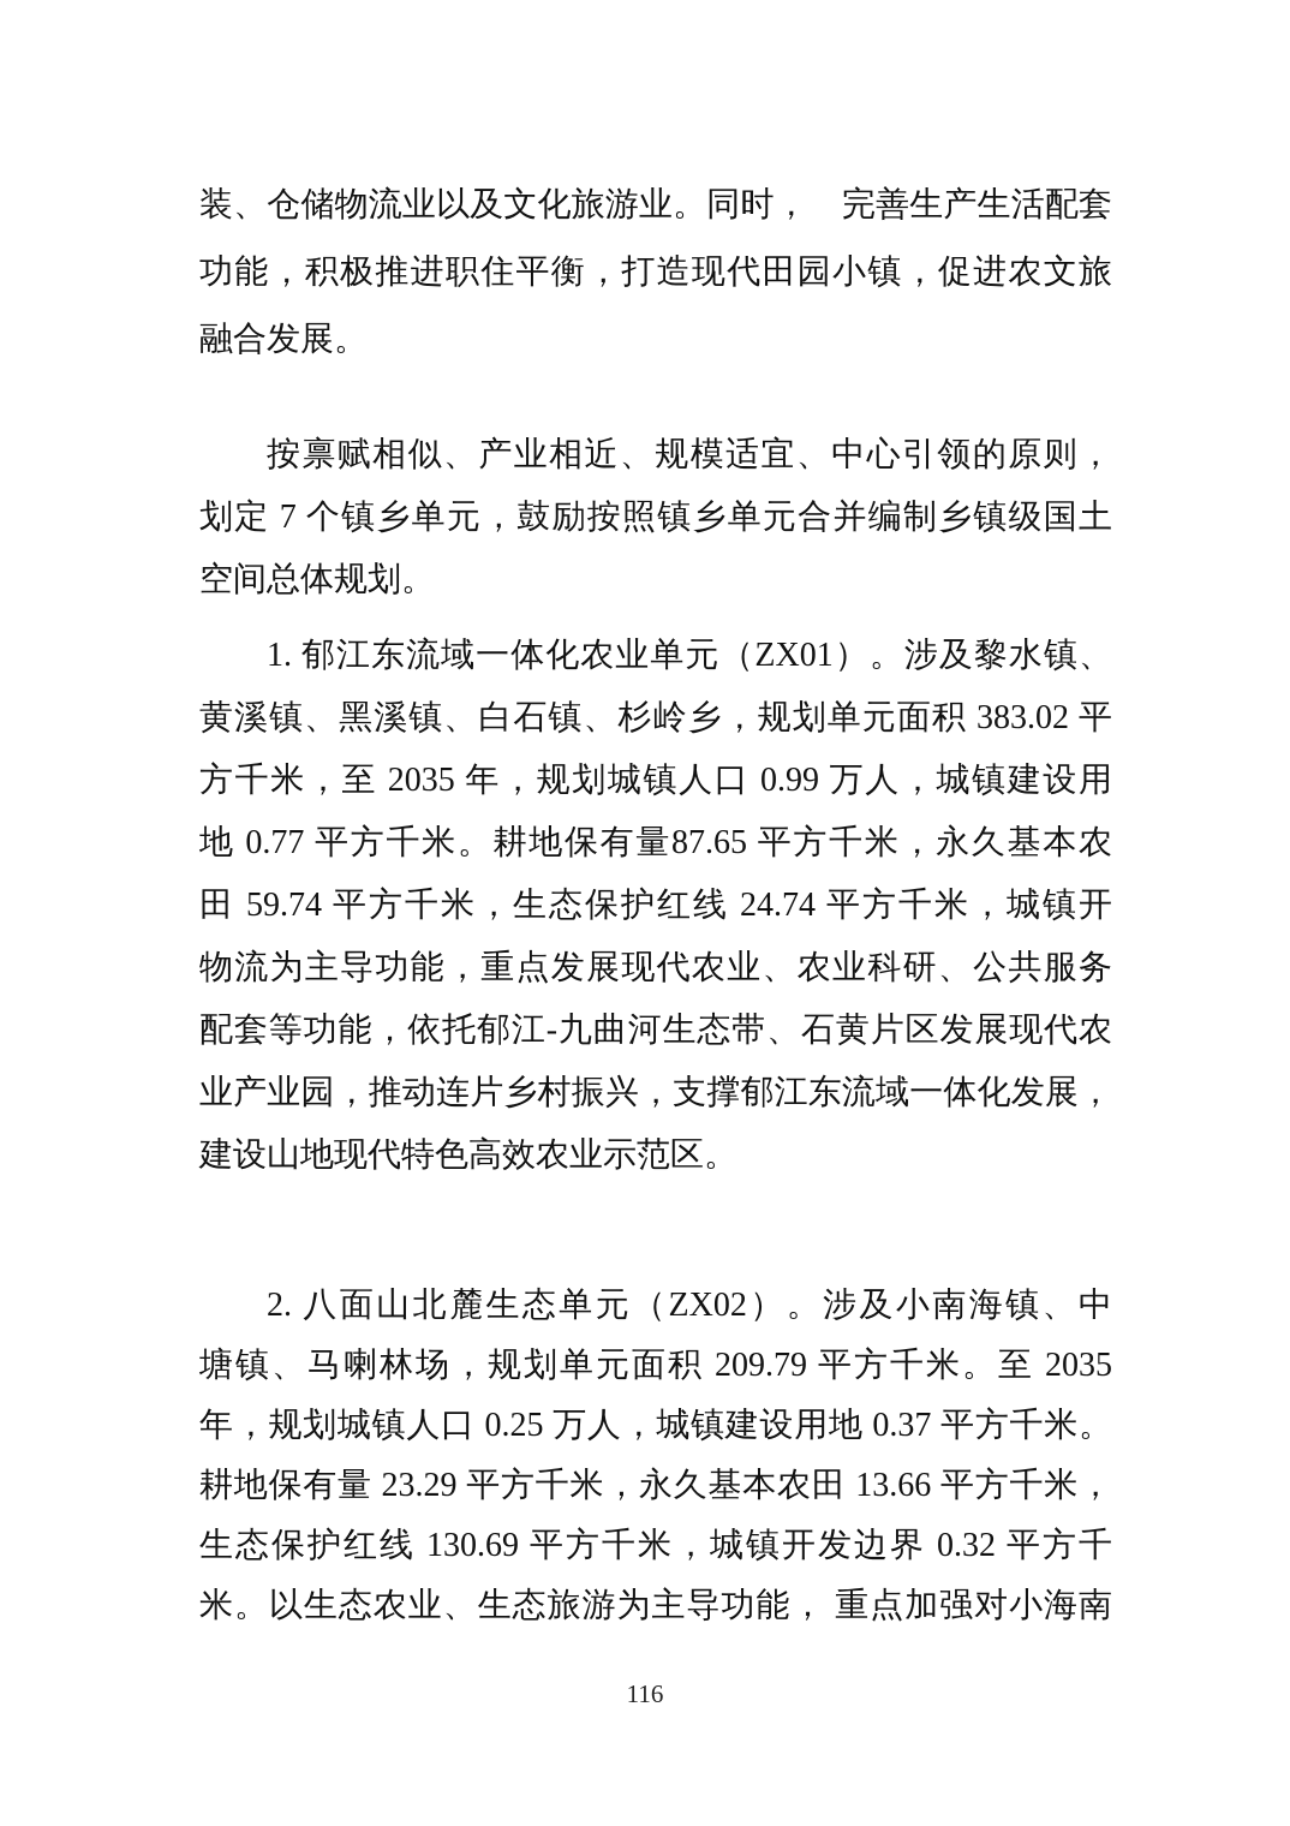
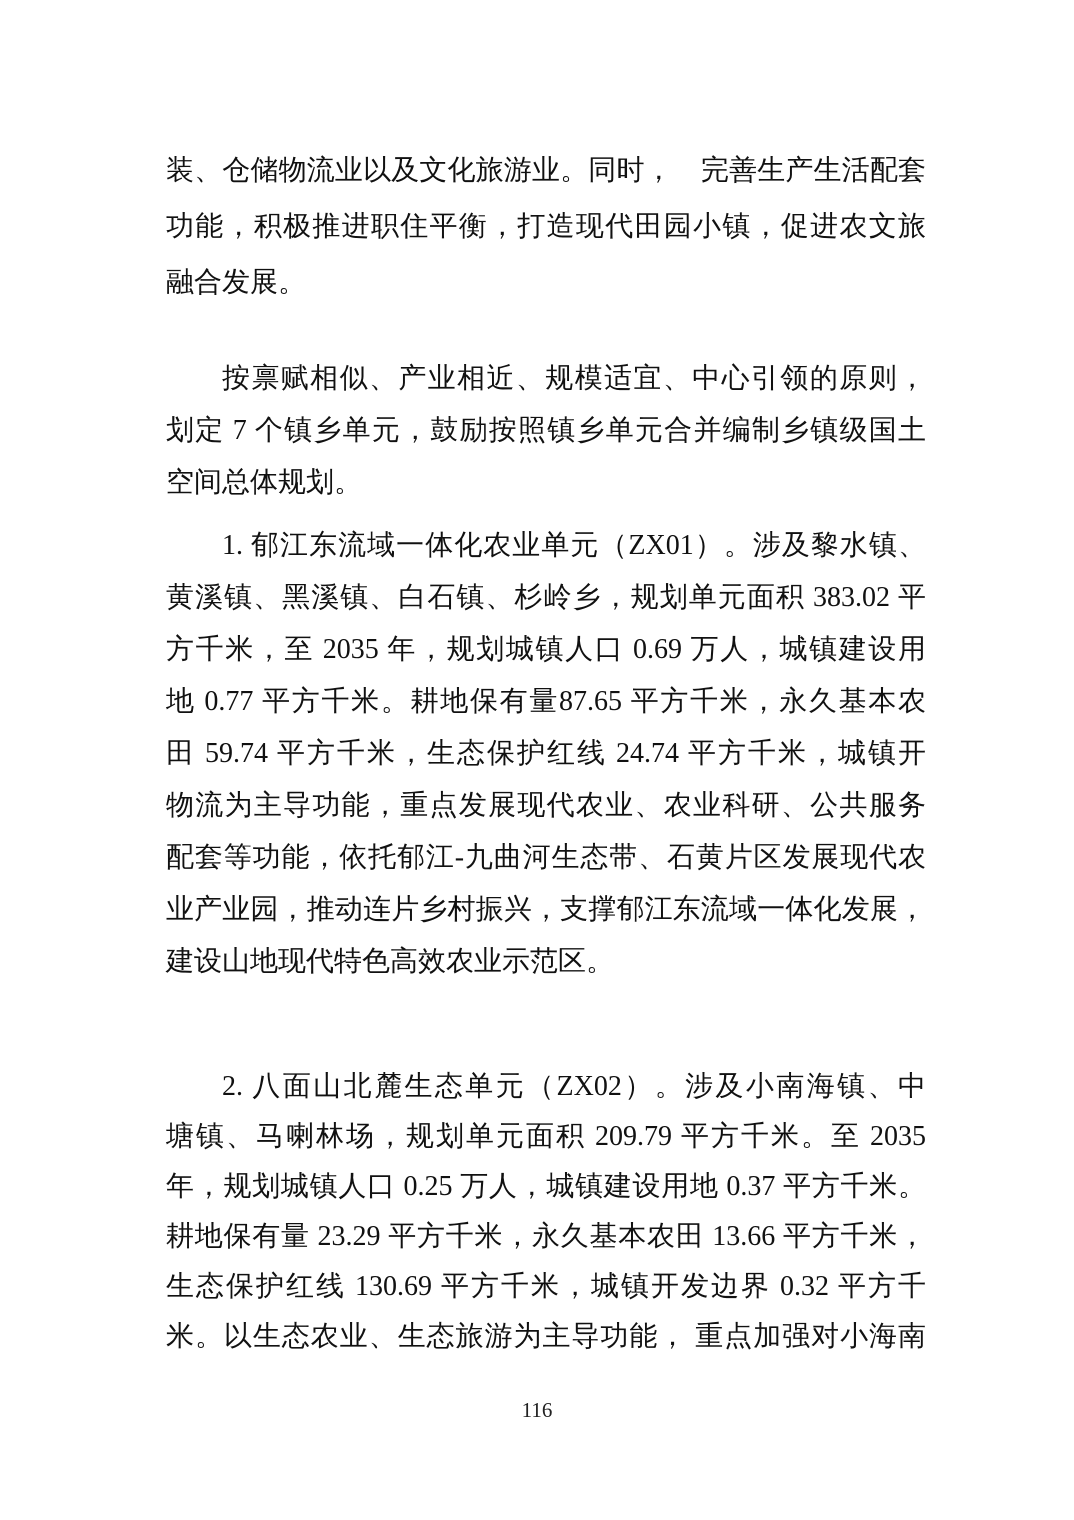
  装、仓储物流业以及文化旅游业。同时， 完善生产生活配套
  功能，积极推进职住平衡，打造现代田园小镇，促进农文旅
  融合发展。
  按禀赋相似、产业相近、规模适宜、中心引领的原则，
  划定 7 个镇乡单元，鼓励按照镇乡单元合并编制乡镇级国土
  空间总体规划。
  1. 郁江东流域一体化农业单元（ZX01）。涉及黎水镇、
  黄溪镇、黑溪镇、白石镇、杉岭乡，规划单元面积 383.02 平
- 方千米，至 2035 年，规划城镇人口 0.99 万人，城镇建设用
+ 方千米，至 2035 年，规划城镇人口 0.69 万人，城镇建设用
  地 0.77 平方千米。耕地保有量87.65 平方千米，永久基本农
  田 59.74 平方千米，生态保护红线 24.74 平方千米，城镇开
  物流为主导功能，重点发展现代农业、农业科研、公共服务
  配套等功能，依托郁江-九曲河生态带、石黄片区发展现代农
  业产业园，推动连片乡村振兴，支撑郁江东流域一体化发展，
  建设山地现代特色高效农业示范区。
  2. 八面山北麓生态单元（ZX02）。涉及小南海镇、中
  塘镇、马喇林场，规划单元面积 209.79 平方千米。至 2035
  年，规划城镇人口 0.25 万人，城镇建设用地 0.37 平方千米。
  耕地保有量 23.29 平方千米，永久基本农田 13.66 平方千米，
  生态保护红线 130.69 平方千米，城镇开发边界 0.32 平方千
  米。以生态农业、生态旅游为主导功能， 重点加强对小海南
  116
